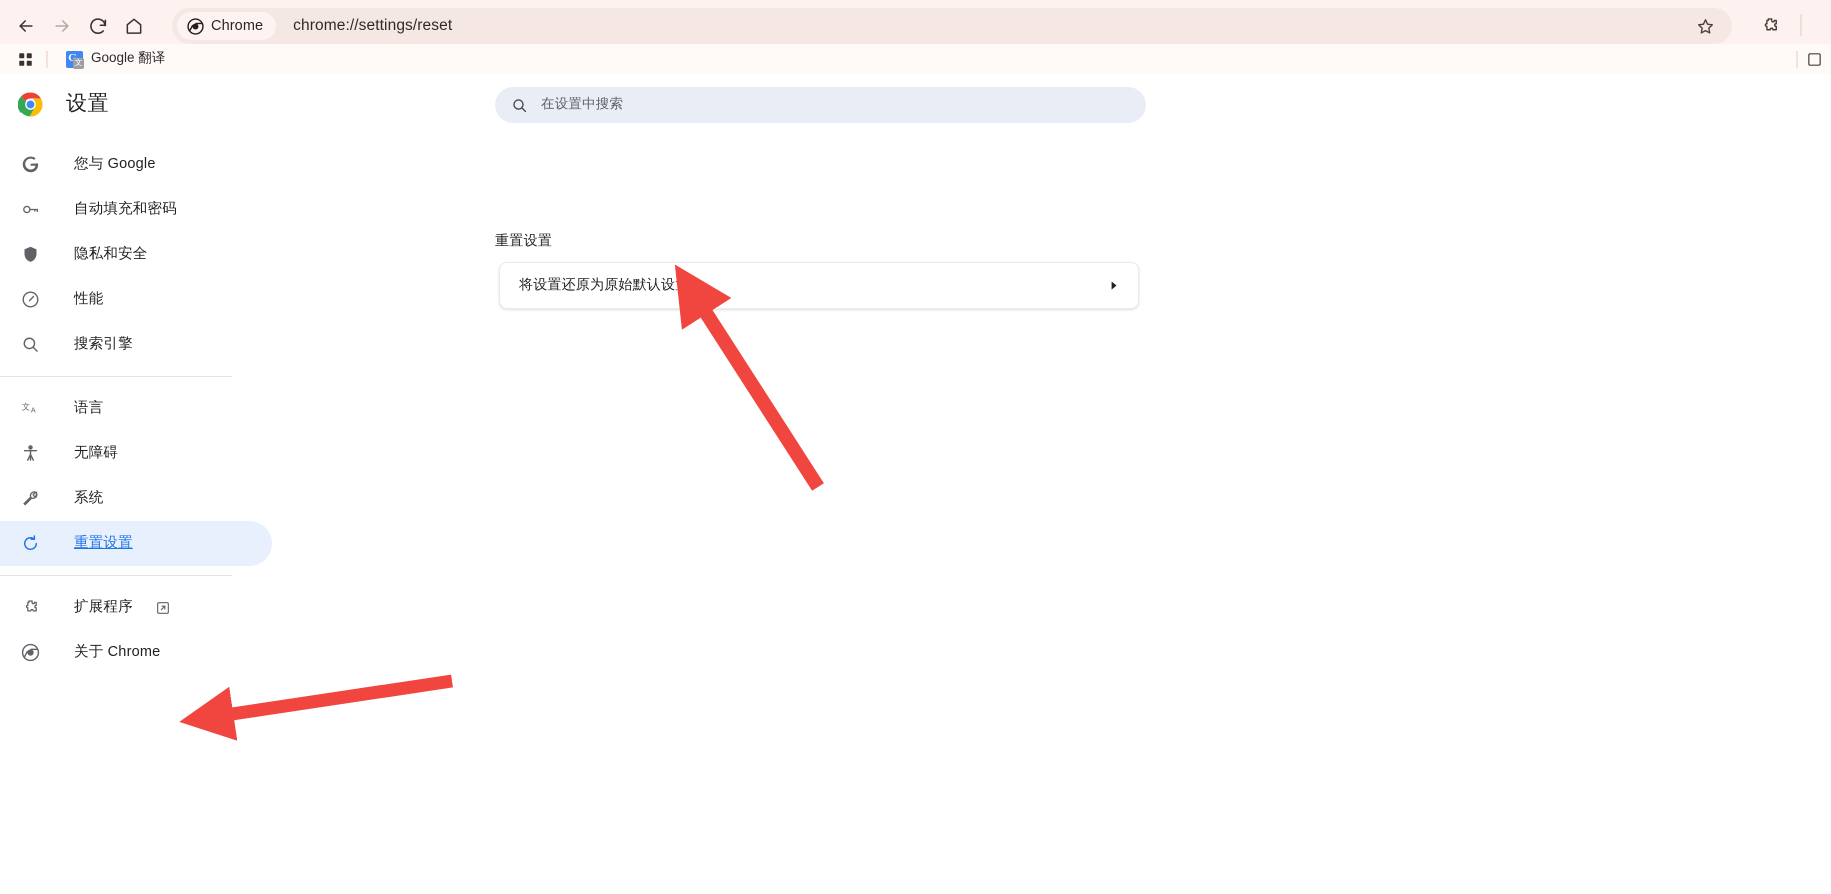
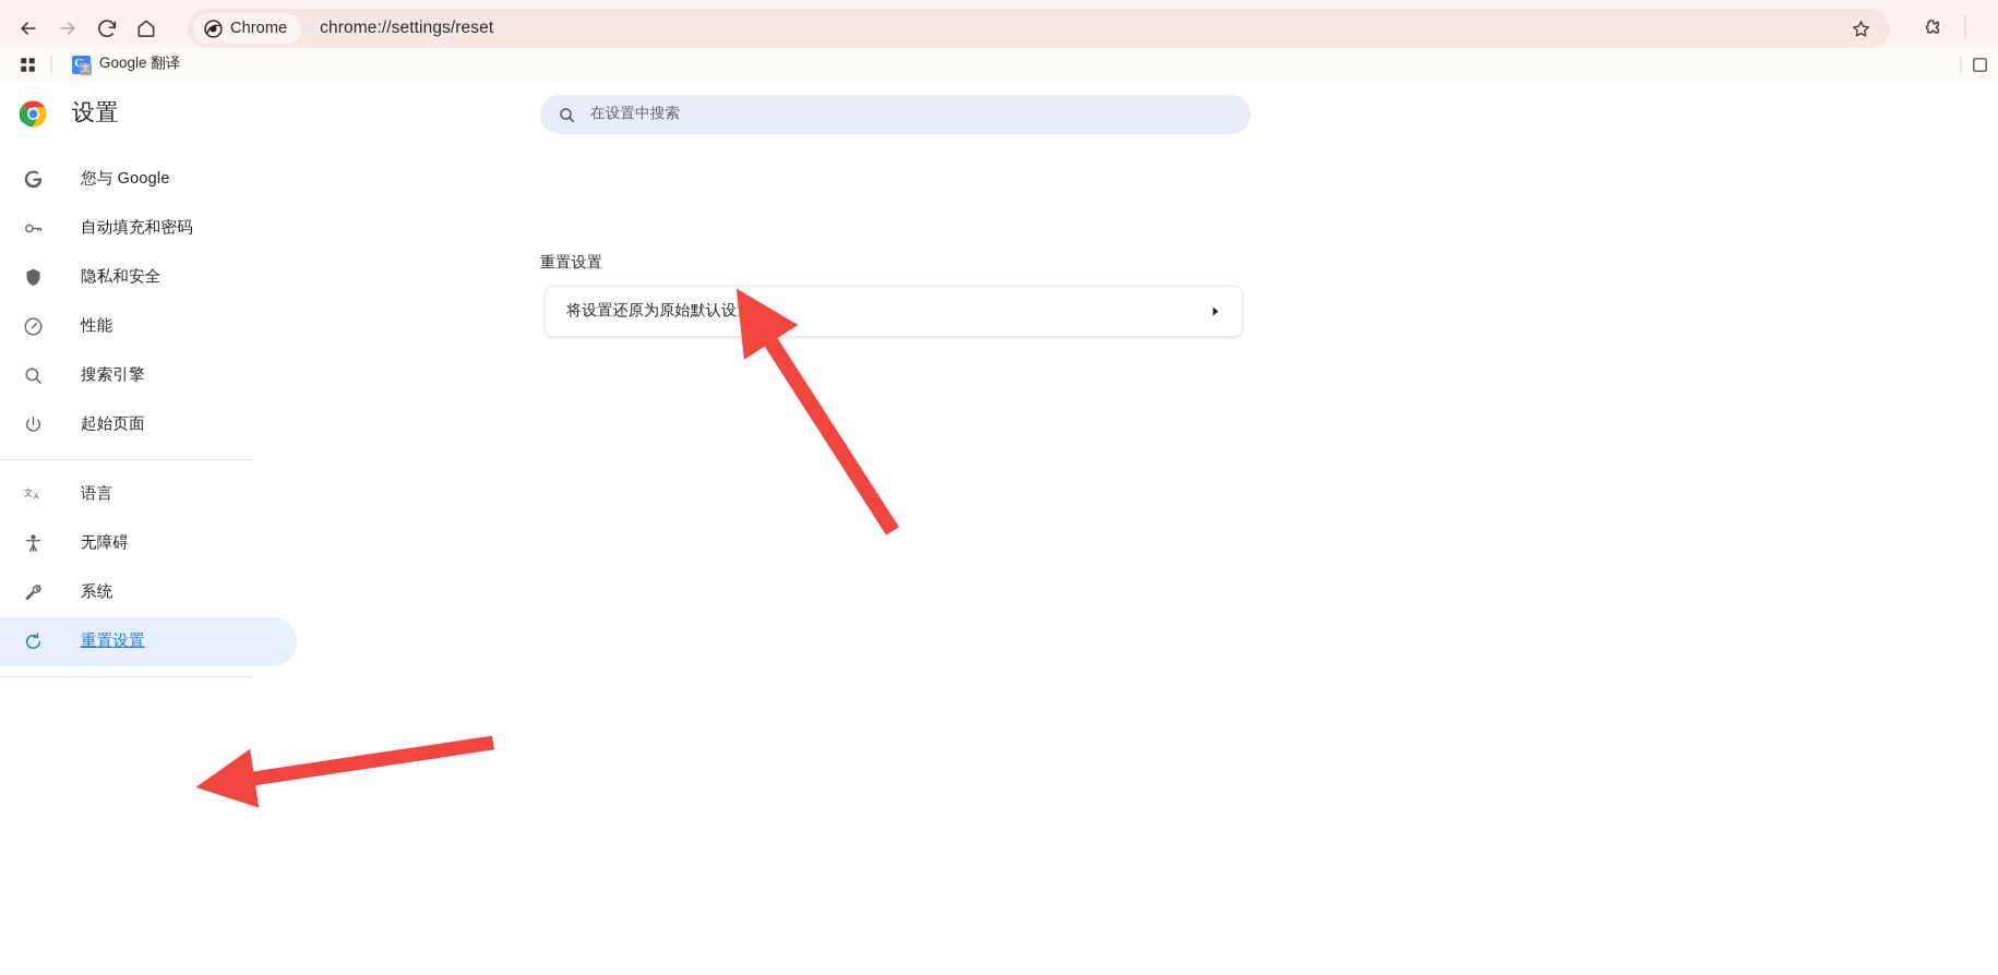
  Chrome
  chrome://settings/reset
  G
  文
  Google 翻译
  设置
  您与 Google
  自动填充和密码
  隐私和安全
  性能
  搜索引擎
+ 起始页面
  文
  A
  语言
  无障碍
  系统
  重置设置
- 扩展程序
- 关于 Chrome
  在设置中搜索
  重置设置
  将设置还原为原始默认设置
